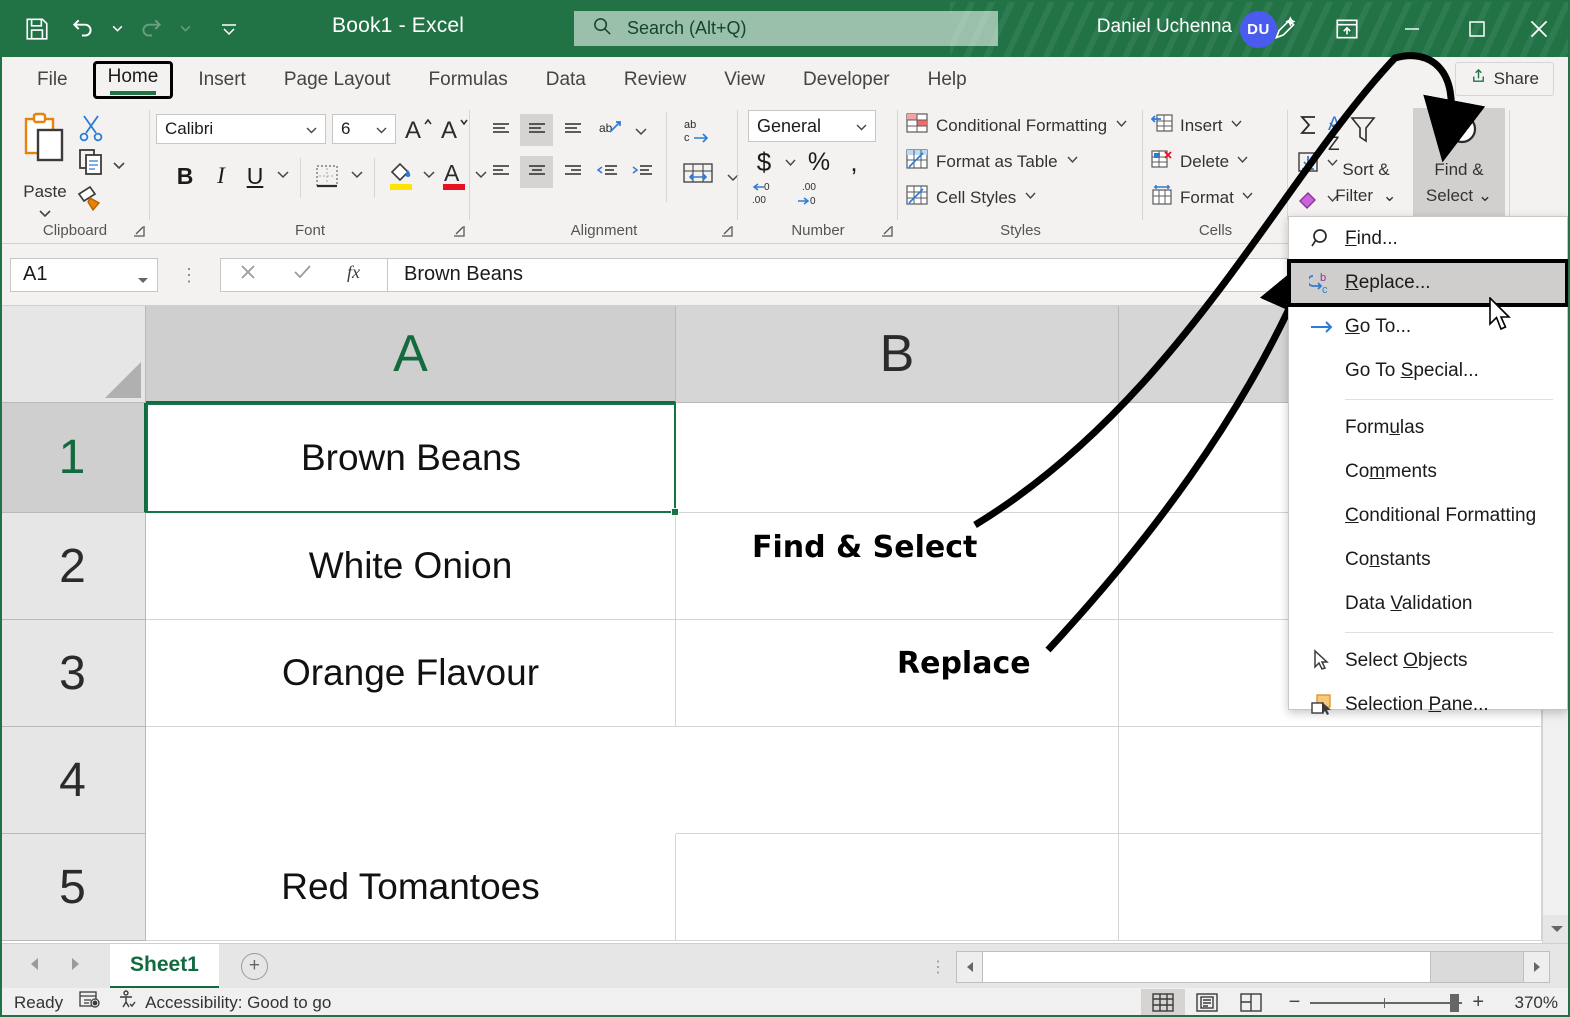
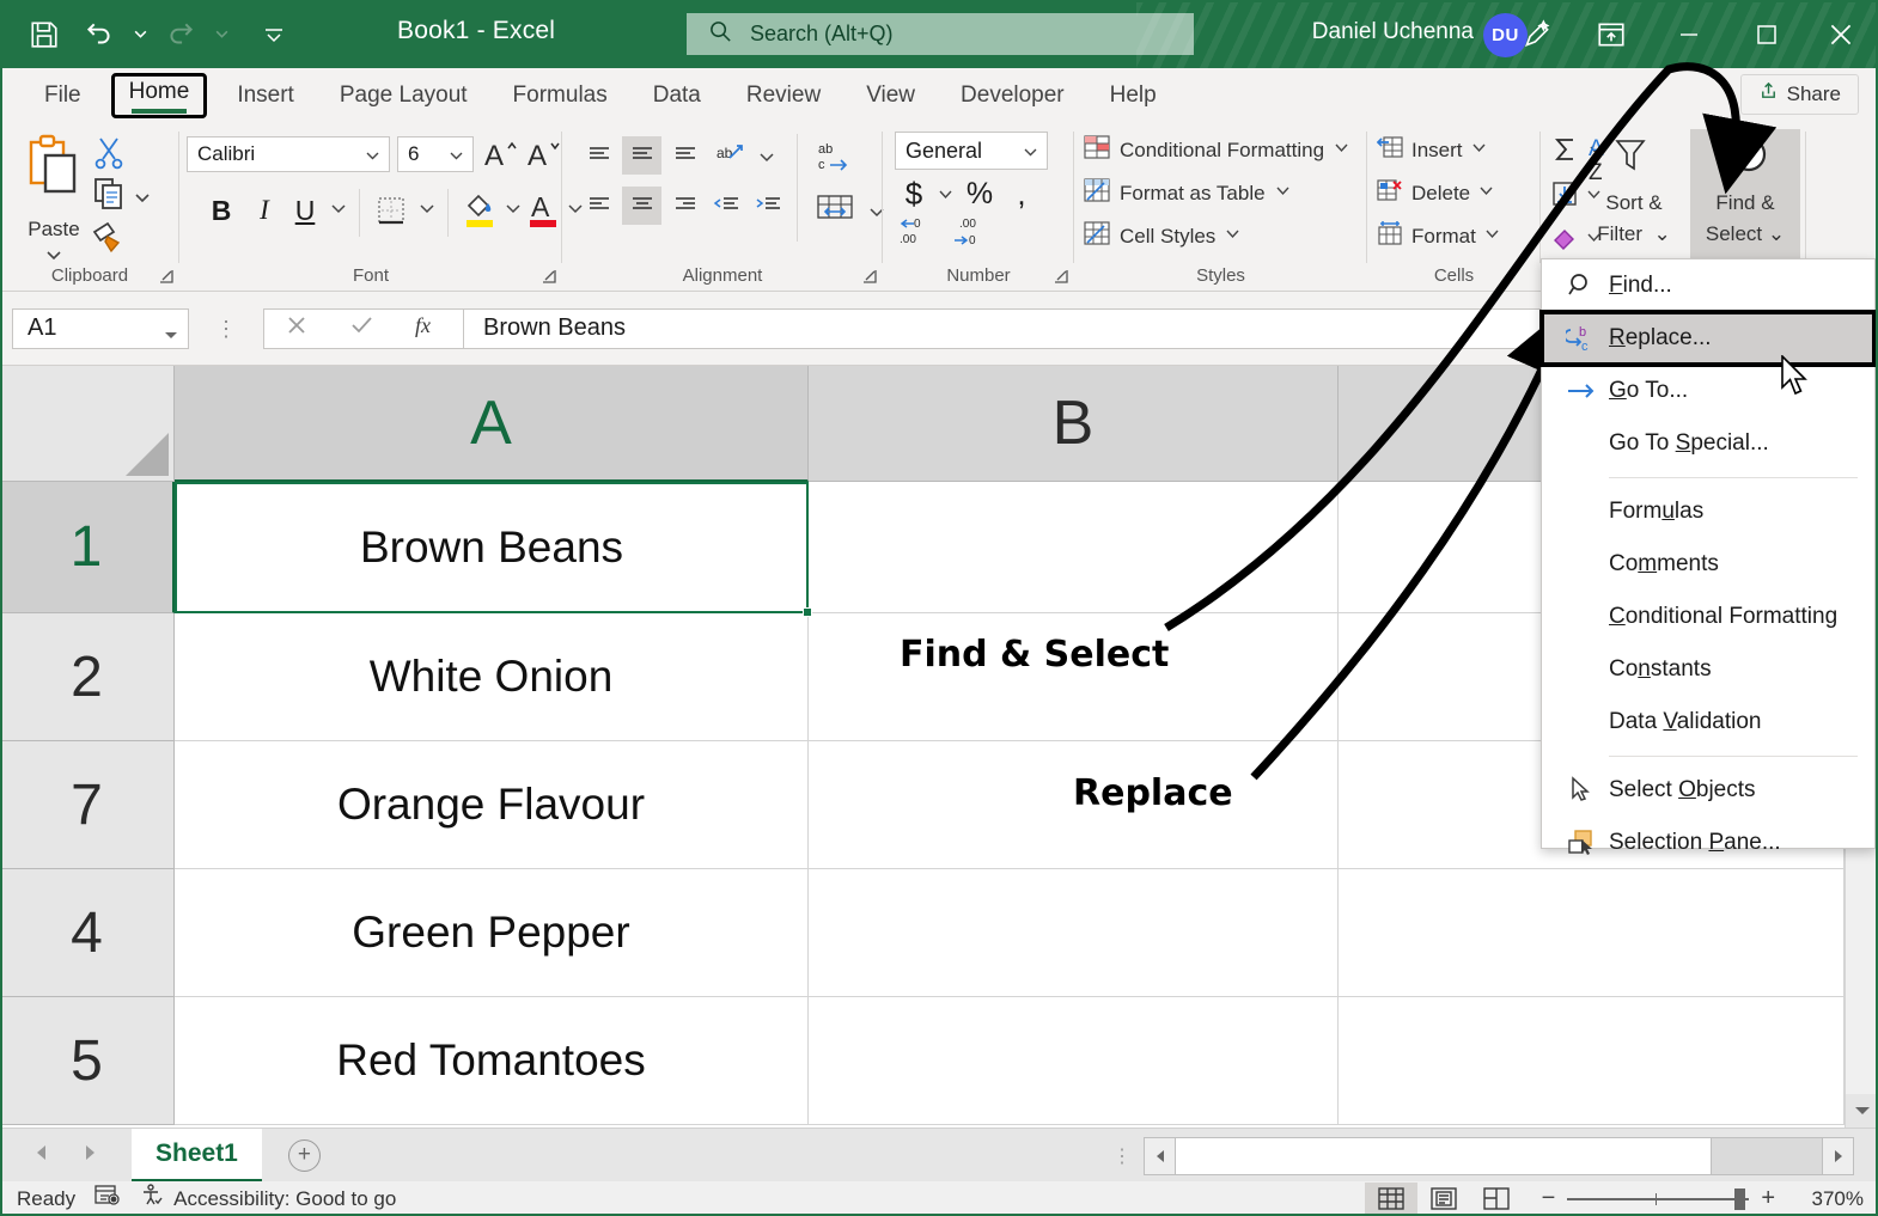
  Book1 - Excel
  Search (Alt+Q)
  Daniel Uchenna
  DU
  File
  Home
  Insert
  Page Layout
  Formulas
  Data
  Review
  View
  Developer
  Help
  Share
  Paste
  Clipboard
  Calibri
  6
  A
  A
  B
  I
  U
  A
  Font
  ab
  ab
  c
  Alignment
  General
  $
  %
  ,
  0
  .00
  .00
  0
  Number
  Conditional Formatting
  Format as Table
  Cell Styles
  Styles
  Insert
  Delete
  Format
  Cells
  A
  Z
  Sort &
  Filter ⌄
  Find &
  Select ⌄
  A1
  ⋮
  fx
  Brown Beans
  A
  B
  1
  2
- 3
+ 7
  4
  5
  Brown Beans
  White Onion
  Orange Flavour
+ Green Pepper
  Red Tomantoes
  Find & Select
  Replace
  Find...
  b
  c
  Replace...
  Go To...
  Go To Special...
  Formulas
  Comments
  Conditional Formatting
  Constants
  Data Validation
  Select Objects
  Selection Pane...
  Sheet1
  +
  ⋮
  Ready
  Accessibility: Good to go
  −
  +
  370%
